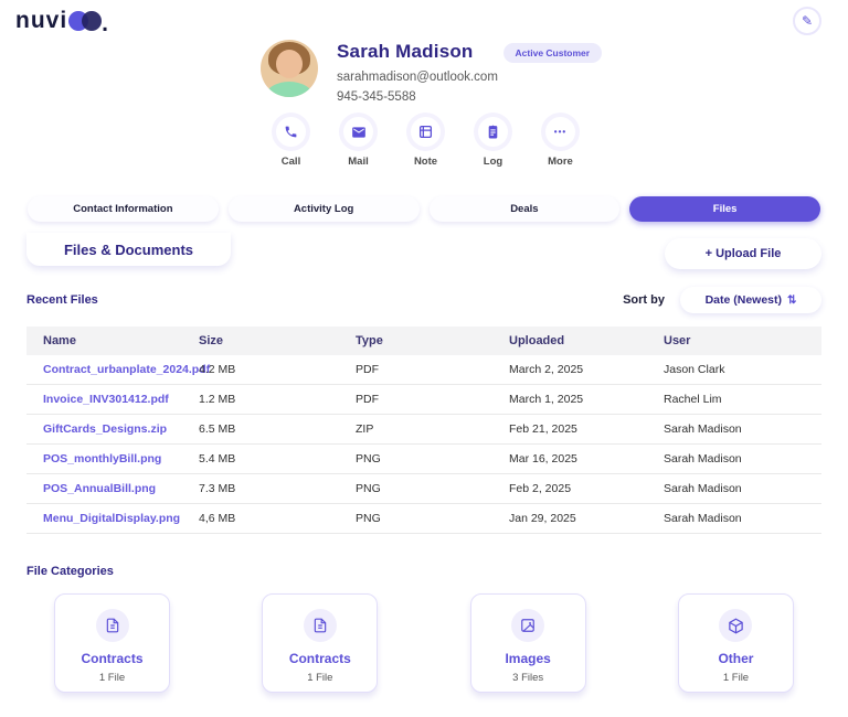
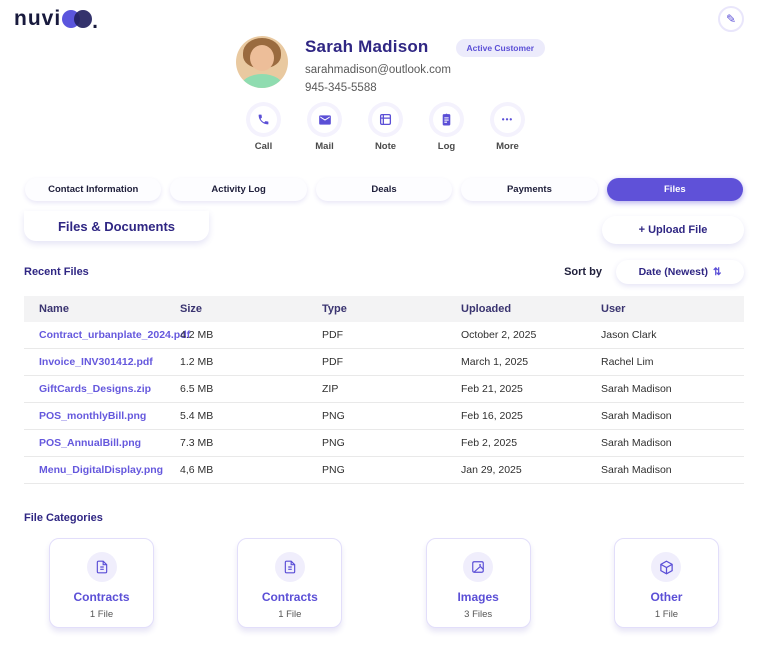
  nuvi
  .
  ✎
  Sarah Madison
  Active Customer
  sarahmadison@outlook.com
  945-345-5588
  Call
  Mail
  Note
  Log
  •••
  More
  Contact Information
  Activity Log
  Deals
+ Payments
  Files
  Files & Documents
  + Upload File
  Recent Files
  Sort by
  Date (Newest)
  ⇅
  Name
  Size
  Type
  Uploaded
  User
  Contract_urbanplate_2024.p
  4.2 MB
  PDF
- March 2, 2025
+ October 2, 2025
  Jason Clark
  Invoice_INV301412.pdf
  1.2 MB
  PDF
  March 1, 2025
  Rachel Lim
  GiftCards_Designs.zip
  6.5 MB
  ZIP
  Feb 21, 2025
  Sarah Madison
  POS_monthlyBill.png
  5.4 MB
  PNG
- Mar 16, 2025
+ Feb 16, 2025
  Sarah Madison
  POS_AnnualBill.png
  7.3 MB
  PNG
  Feb 2, 2025
  Sarah Madison
  Menu_DigitalDisplay.png
  4,6 MB
  PNG
  Jan 29, 2025
  Sarah Madison
  File Categories
  Contracts
  1 File
  Contracts
  1 File
  Images
  3 Files
  Other
  1 File
